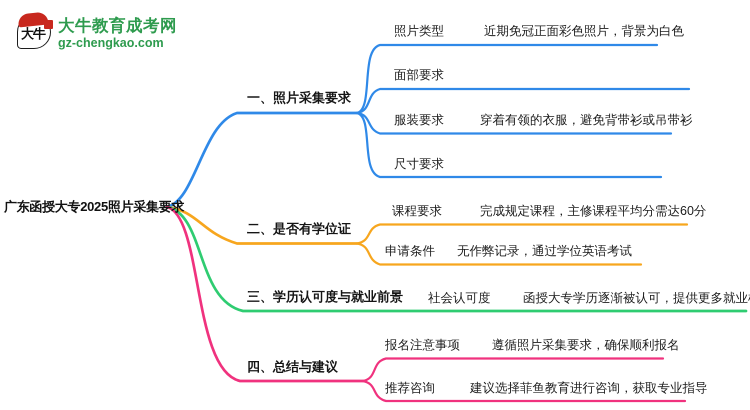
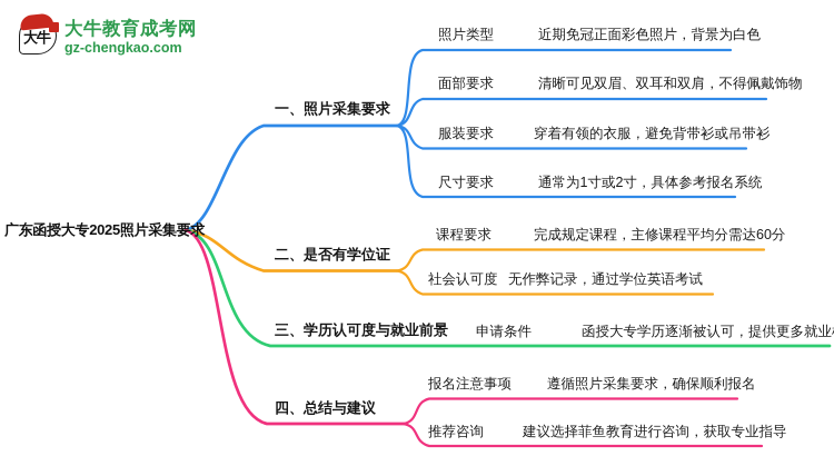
  大牛
  大牛教育成考网
  gz-chengkao.com
  广东函授大专2025照片采集要求
  一、照片采集要求
  照片类型
  近期免冠正面彩色照片，背景为白色
  面部要求
+ 清晰可见双眉、双耳和双肩，不得佩戴饰物
  服装要求
  穿着有领的衣服，避免背带衫或吊带衫
  尺寸要求
+ 通常为1寸或2寸，具体参考报名系统
  二、是否有学位证
  课程要求
  完成规定课程，主修课程平均分需达60分
- 申请条件
+ 社会认可度
  无作弊记录，通过学位英语考试
  三、学历认可度与就业前景
- 社会认可度
+ 申请条件
  函授大专学历逐渐被认可，提供更多就业
  四、总结与建议
  报名注意事项
  遵循照片采集要求，确保顺利报名
  推荐咨询
  建议选择菲鱼教育进行咨询，获取专业指导
